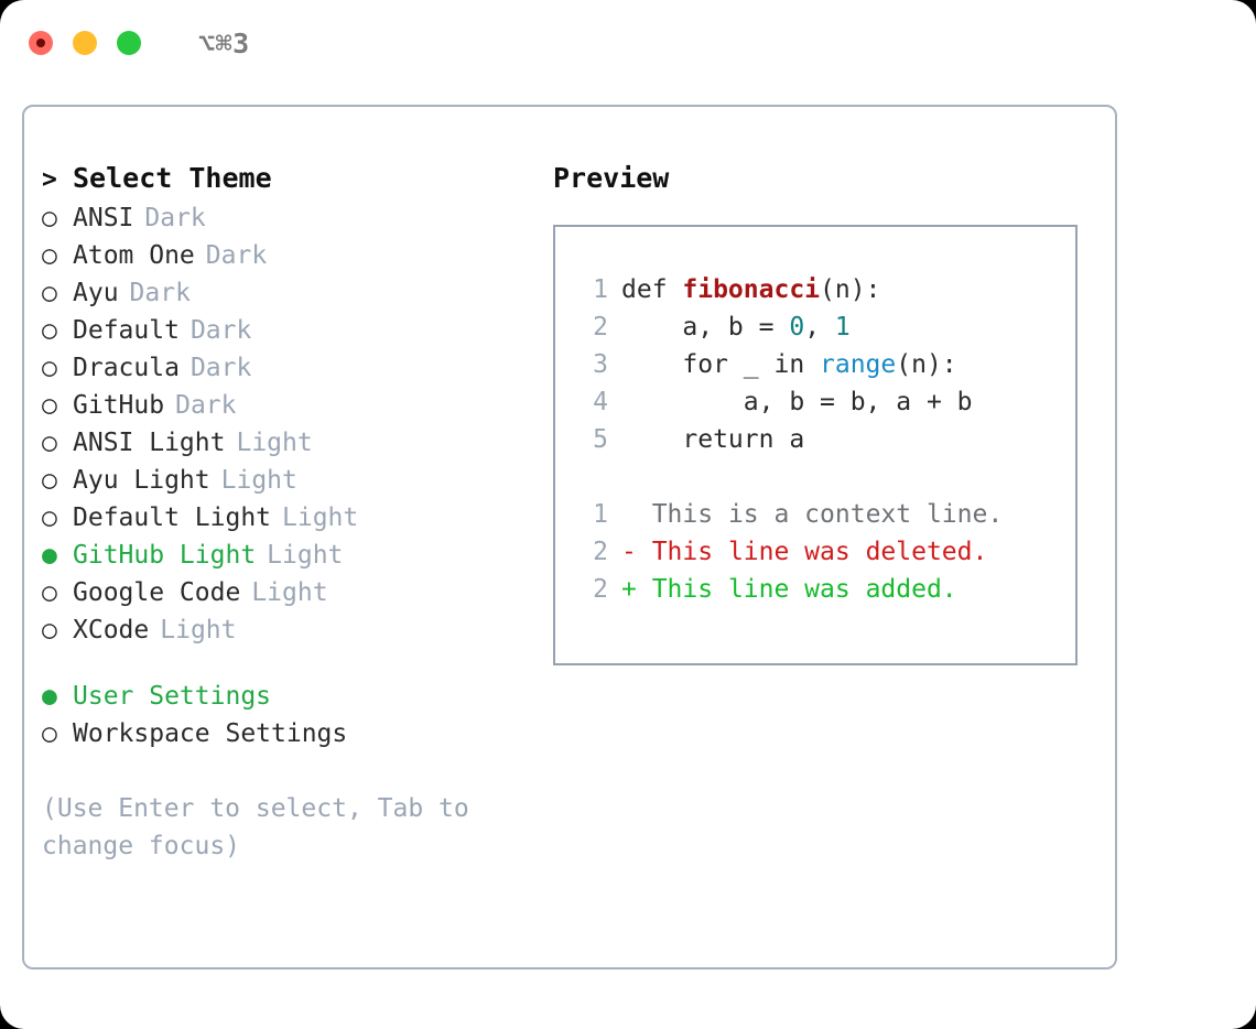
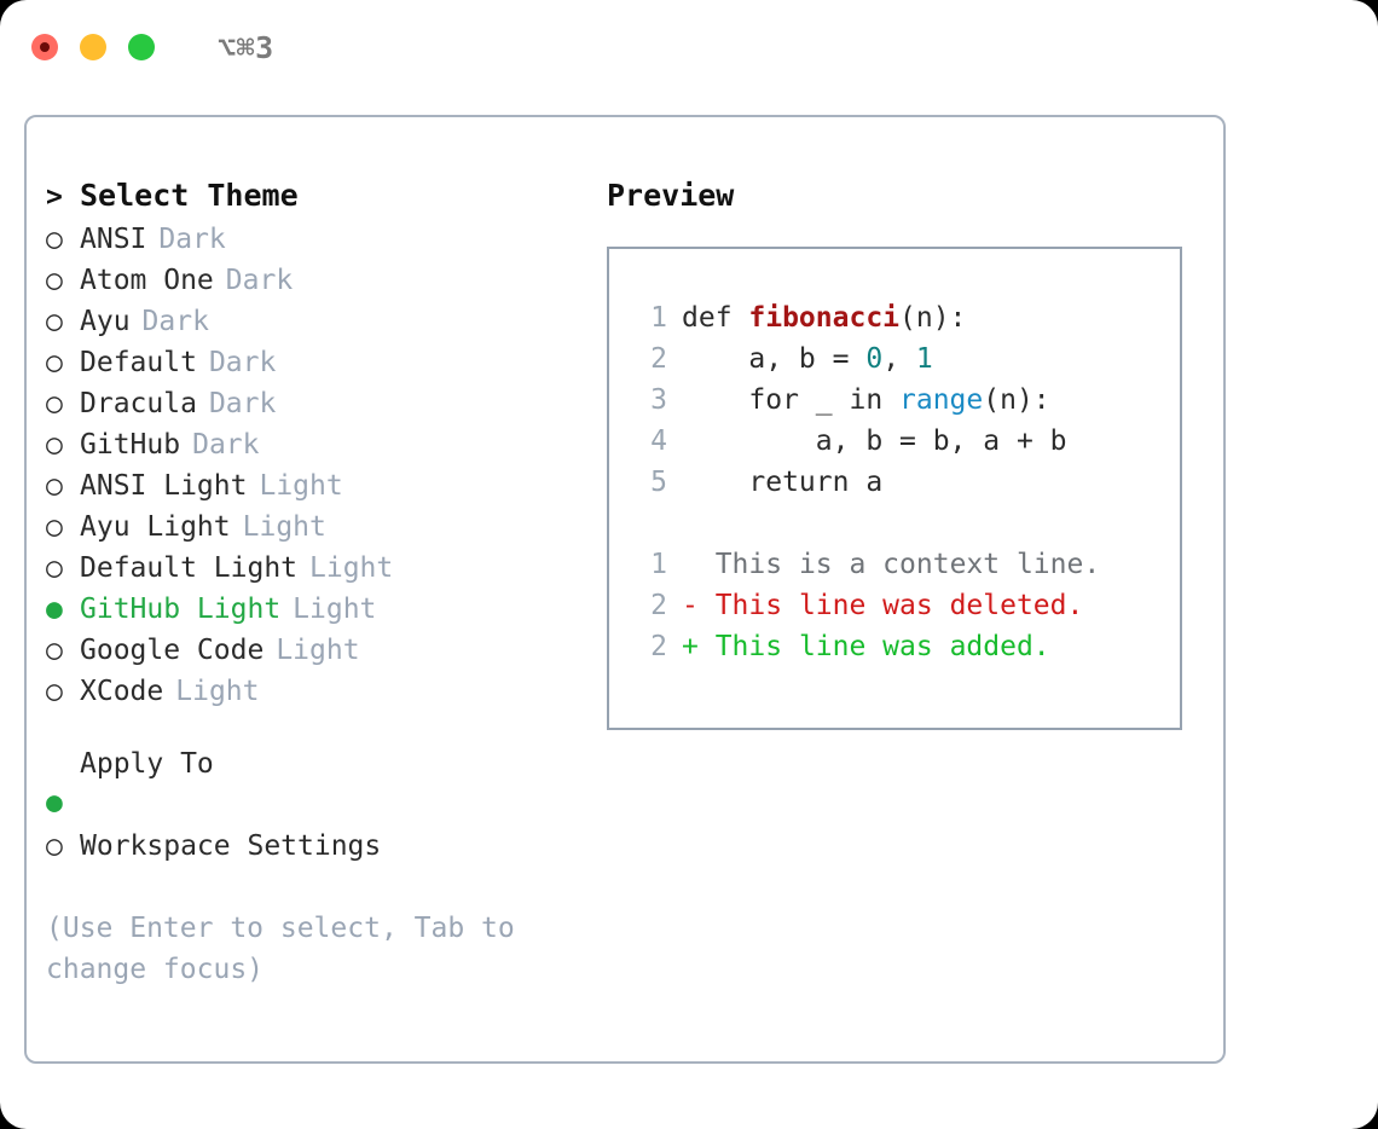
  ⌥⌘3
  >
  Select Theme
  ○
  ANSI
  Dark
  ○
  Atom One
  Dark
  ○
  Ayu
  Dark
  ○
  Default
  Dark
  ○
  Dracula
  Dark
  ○
  GitHub
  Dark
  ○
  ANSI Light
  Light
  ○
  Ayu Light
  Light
  ○
  Default Light
  Light
  ●
  GitHub Light
  Light
  ○
  Google Code
  Light
  ○
  XCode
  Light
+ Apply To
  ●
- User Settings
  ○
  Workspace Settings
  (Use Enter to select, Tab to change focus)
  Preview
  1
  def
  fibonacci
  (n):
  2
  a, b =
  0
  ,
  1
  3
  for _ in
  range
  (n):
  4
  a, b = b, a + b
  5
  return a
  1
  This is a context line.
  2
  -
  This line was deleted.
  2
  +
  This line was added.
